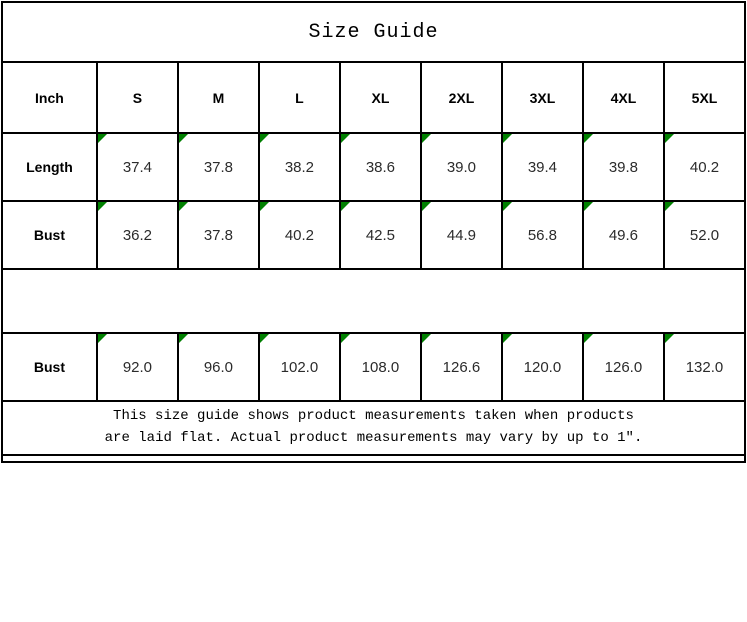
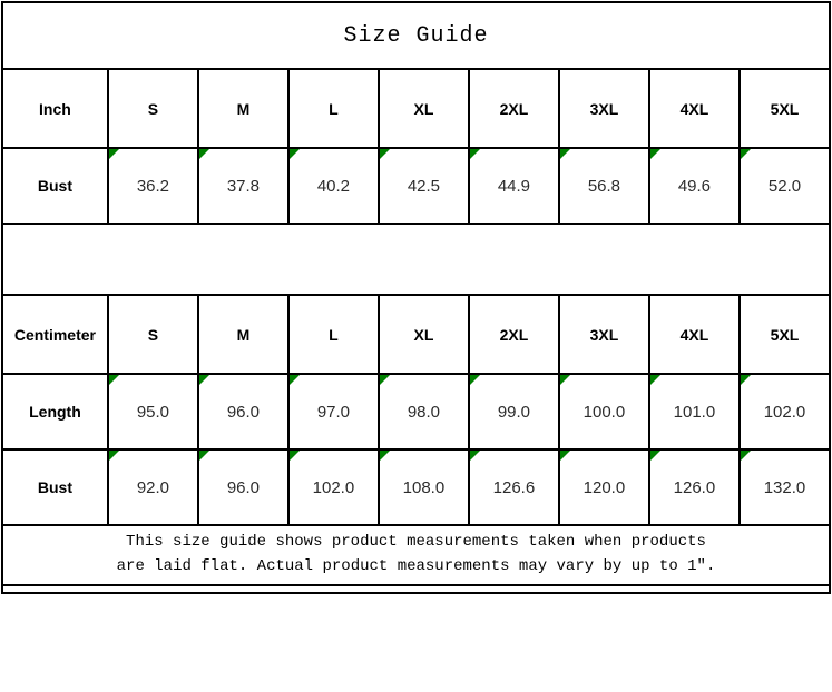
  Size Guide
  Inch	S	M	L	XL	2XL	3XL	4XL	5XL
- Length	37.4	37.8	38.2	38.6	39.0	39.4	39.8	40.2
  Bust	36.2	37.8	40.2	42.5	44.9	56.8	49.6	52.0
+ Centimeter	S	M	L	XL	2XL	3XL	4XL	5XL
+ Length	95.0	96.0	97.0	98.0	99.0	100.0	101.0	102.0
  Bust	92.0	96.0	102.0	108.0	126.6	120.0	126.0	132.0
  This size guide shows product measurements taken when products are laid flat. Actual product measurements may vary by up to 1″.
